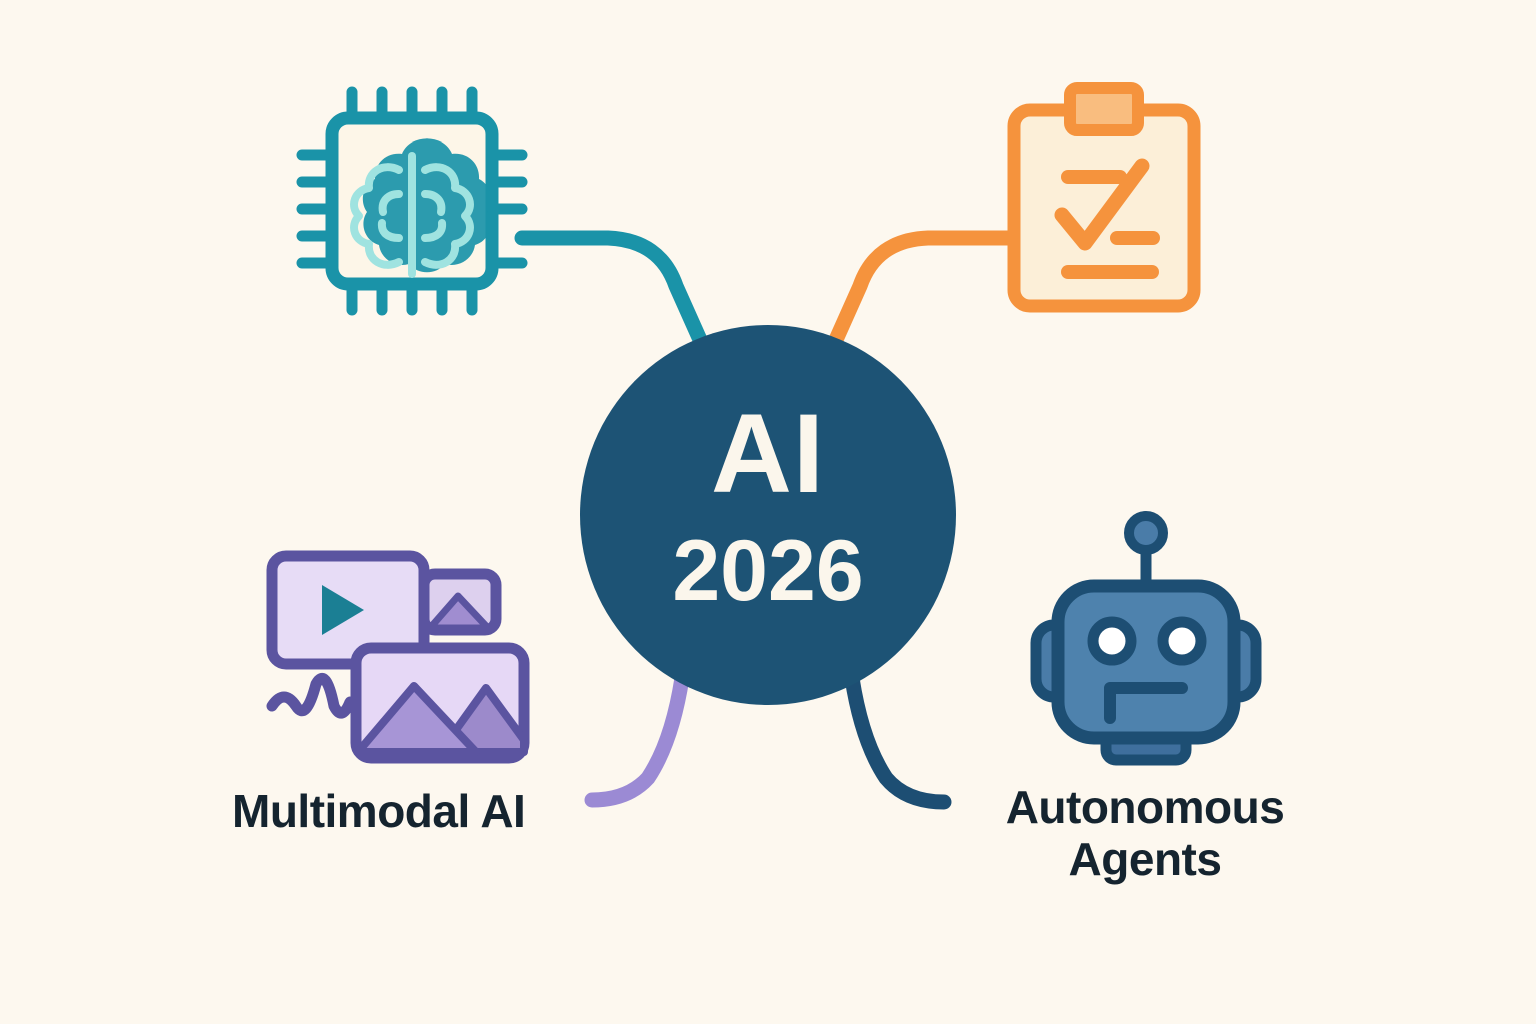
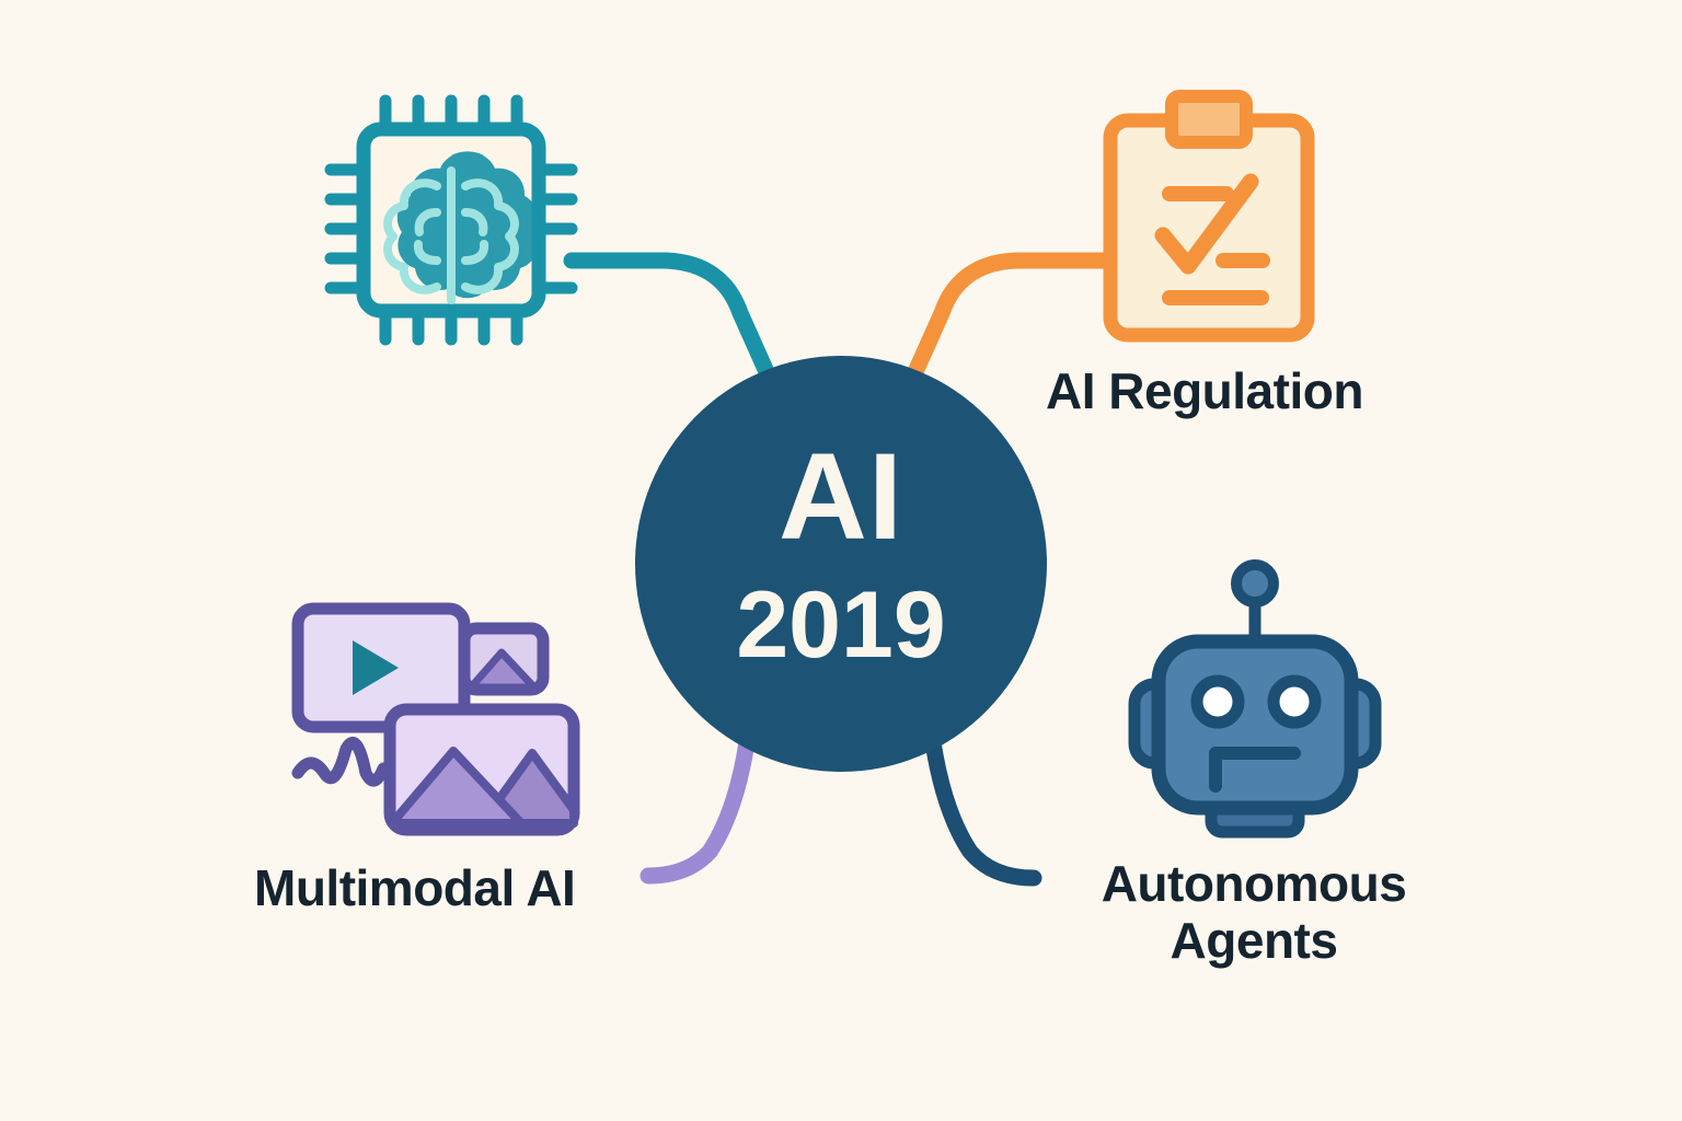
  AI
- 2026
+ 2019
+ AI Regulation
  Multimodal AI
  Autonomous
  Agents
